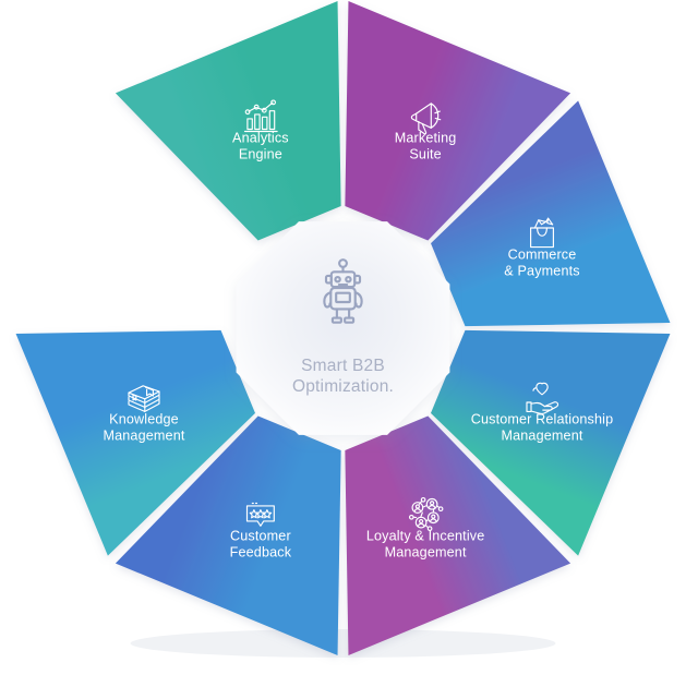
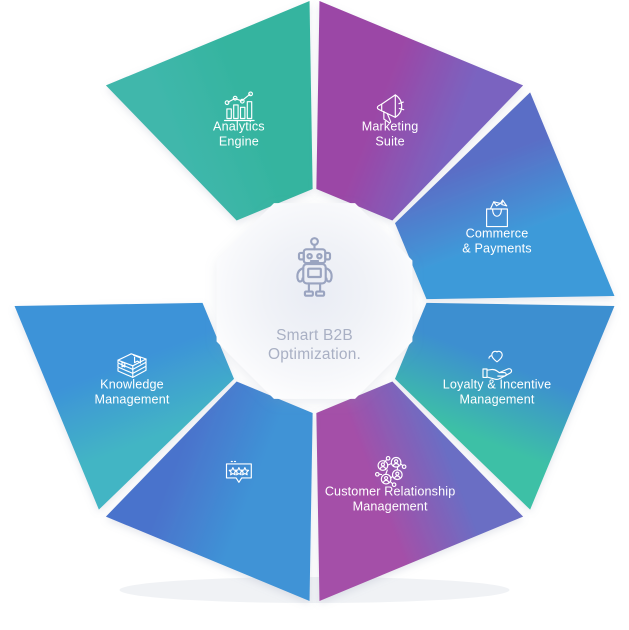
  Smart B2B
  Optimization.
  Analytics
  Engine
  Marketing
  Suite
  Commerce
  & Payments
- Customer Relationship
+ Loyalty & Incentive
  Management
- Loyalty & Incentive
+ Customer Relationship
  Management
- Customer
- Feedback
  Knowledge
  Management
